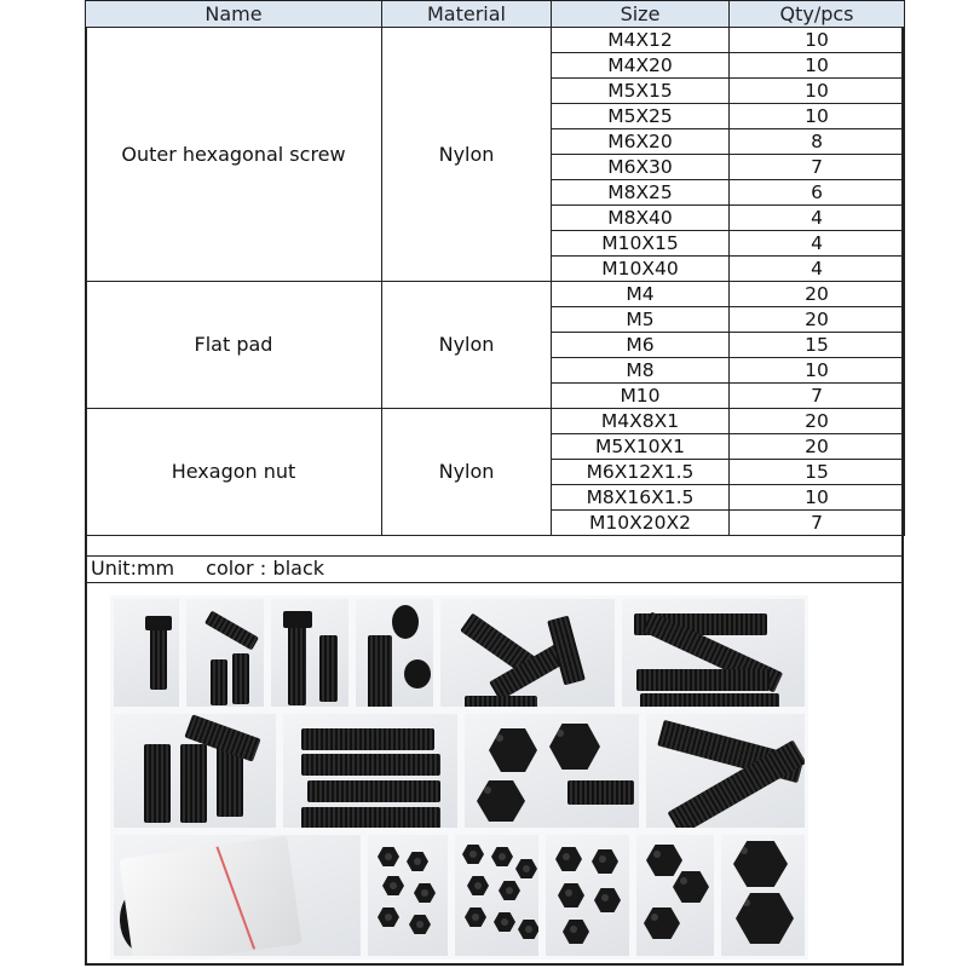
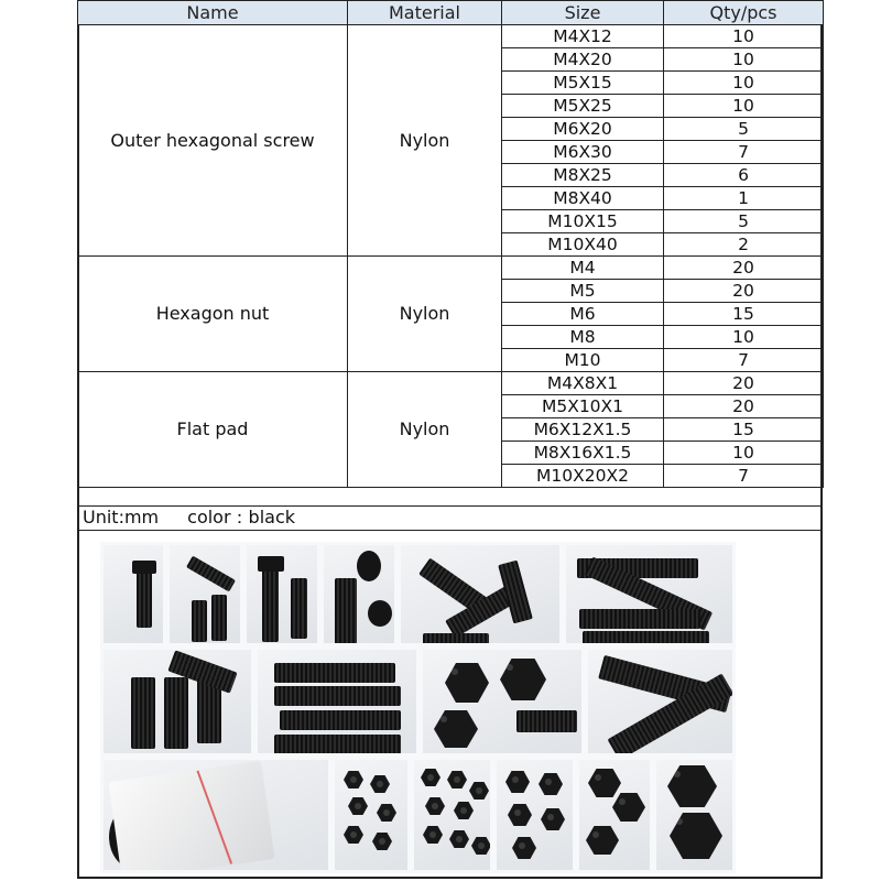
  Name	Material	Size	Qty/pcs
  Outer hexagonal screw	Nylon	M4X12	10
  M4X20	10
  M5X15	10
  M5X25	10
- M6X20	8
+ M6X20	5
  M6X30	7
  M8X25	6
- M8X40	4
+ M8X40	1
- M10X15	4
+ M10X15	5
- M10X40	4
+ M10X40	2
- Flat pad	Nylon	M4	20
+ Hexagon nut	Nylon	M4	20
  M5	20
  M6	15
  M8	10
  M10	7
- Hexagon nut	Nylon	M4X8X1	20
+ Flat pad	Nylon	M4X8X1	20
  M5X10X1	20
  M6X12X1.5	15
  M8X16X1.5	10
  M10X20X2	7
  Unit:mm color：black
